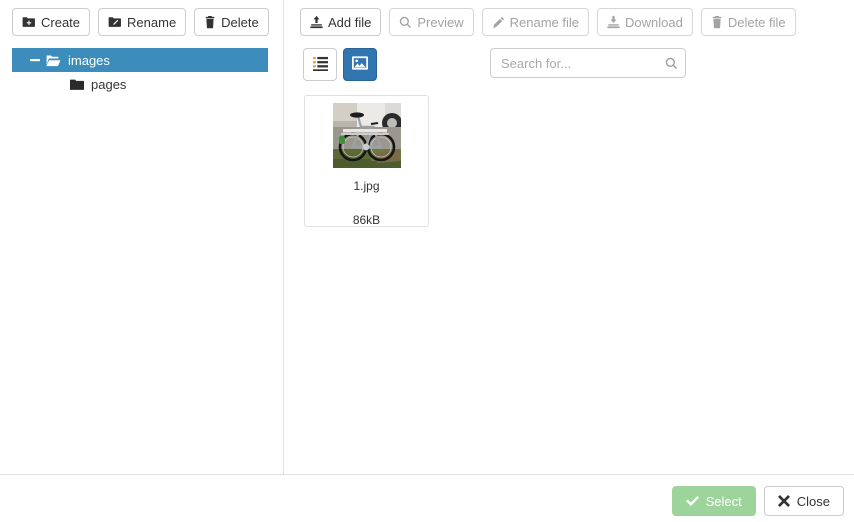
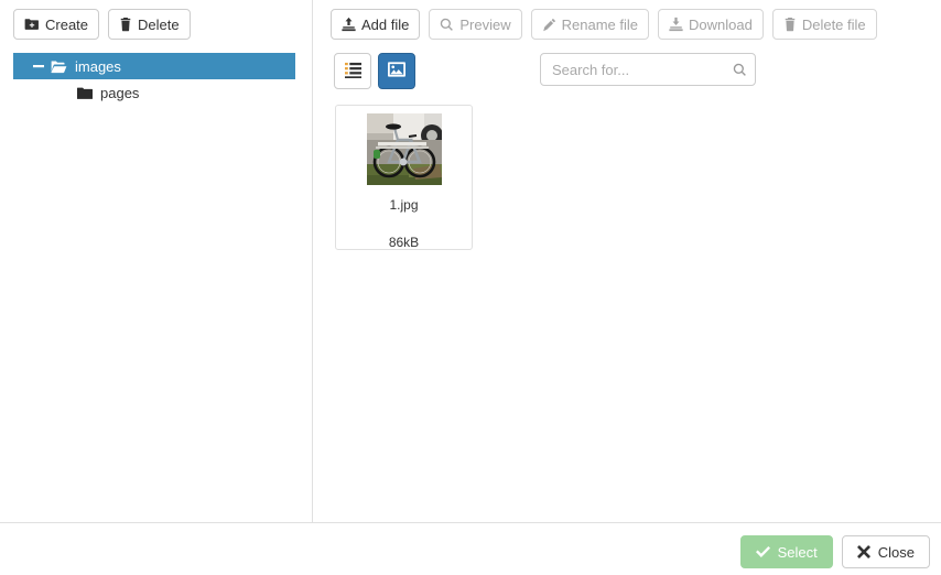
  Create
- Rename
  Delete
  images
  pages
  Add file
  Preview
  Rename file
  Download
  Delete file
  Search for...
  1.jpg
  86kB
  Select
  Close
